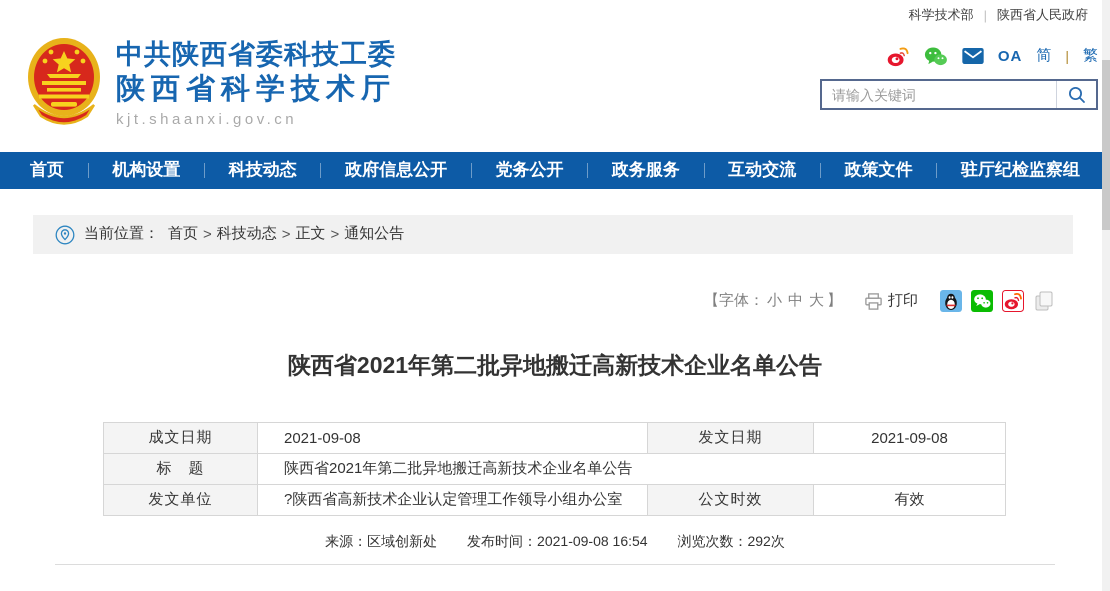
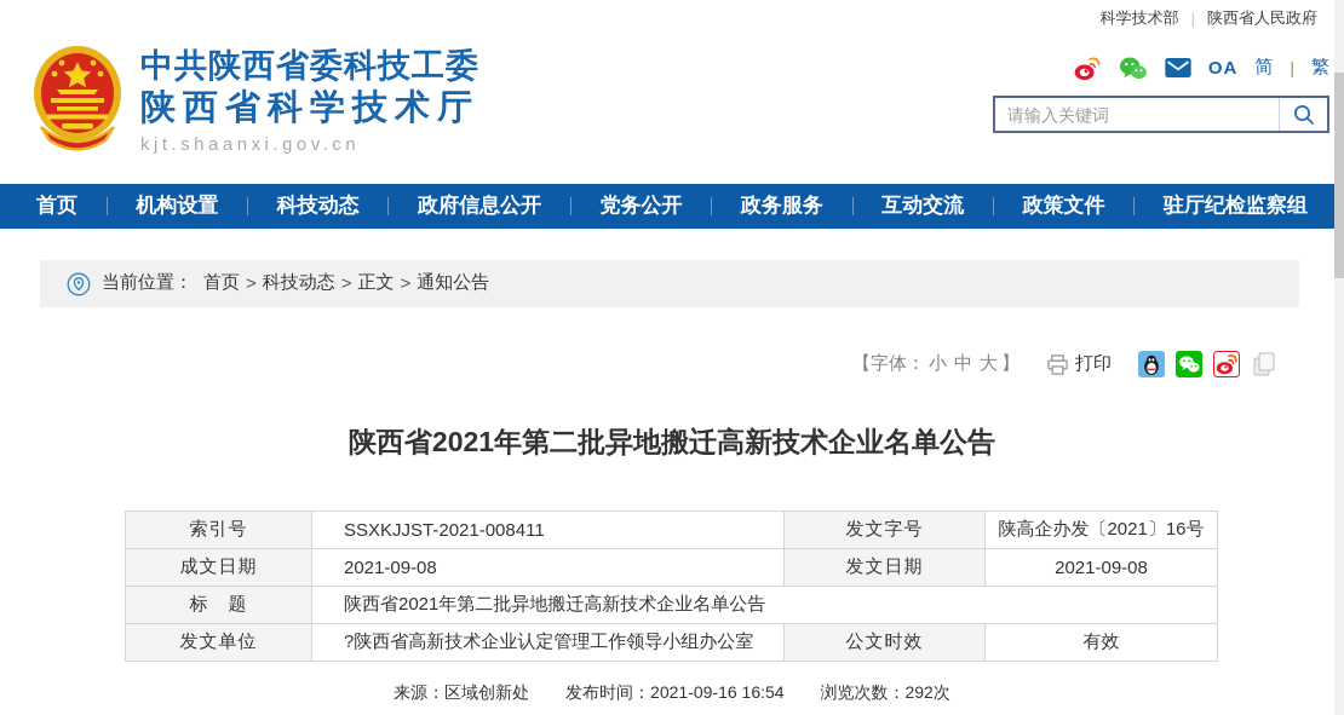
  科学技术部
  |
  陕西省人民政府
  中共陕西省委科技工委
  陕西省科学技术厅
  kjt.shaanxi.gov.cn
  OA
  简
  |
  繁
  请输入关键词
  首页
  机构设置
  科技动态
  政府信息公开
  党务公开
  政务服务
  互动交流
  政策文件
  驻厅纪检监察组
  当前位置：
  首页
  >
  科技动态
  >
  正文
  >
  通知公告
  【字体：
  小
  中
  大
  】
  打印
  陕西省2021年第二批异地搬迁高新技术企业名单公告
+ 索引号	SSXKJJST-2021-008411	发文字号	陕高企办发〔2021〕16号
  成文日期	2021-09-08	发文日期	2021-09-08
  标 题	陕西省2021年第二批异地搬迁高新技术企业名单公告
  发文单位	?陕西省高新技术企业认定管理工作领导小组办公室	公文时效	有效
- 来源：区域创新处 发布时间：2021-09-08 16:54 浏览次数：292次
+ 来源：区域创新处 发布时间：2021-09-16 16:54 浏览次数：292次
